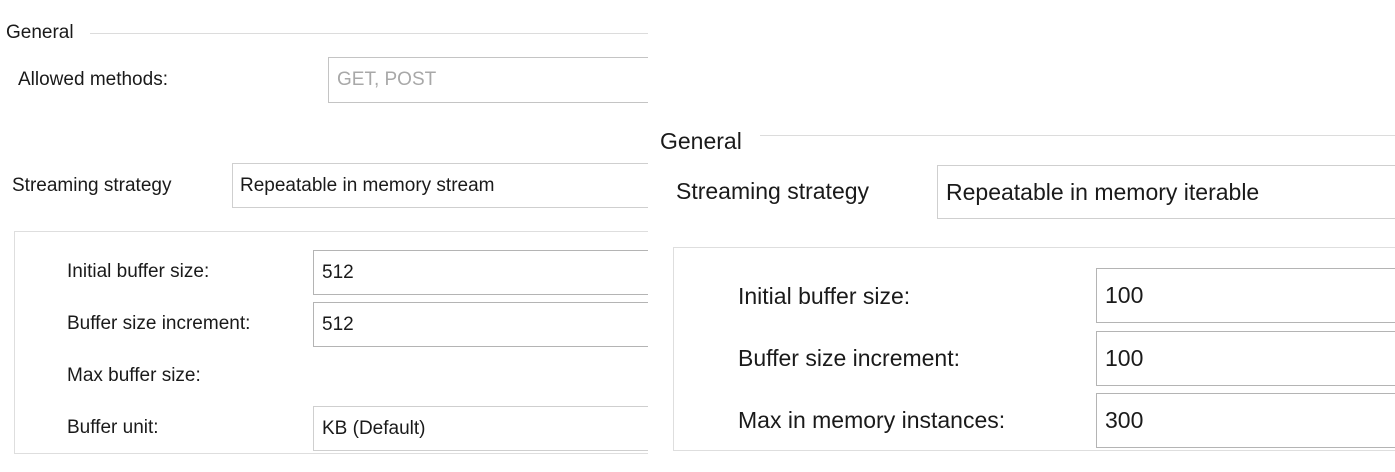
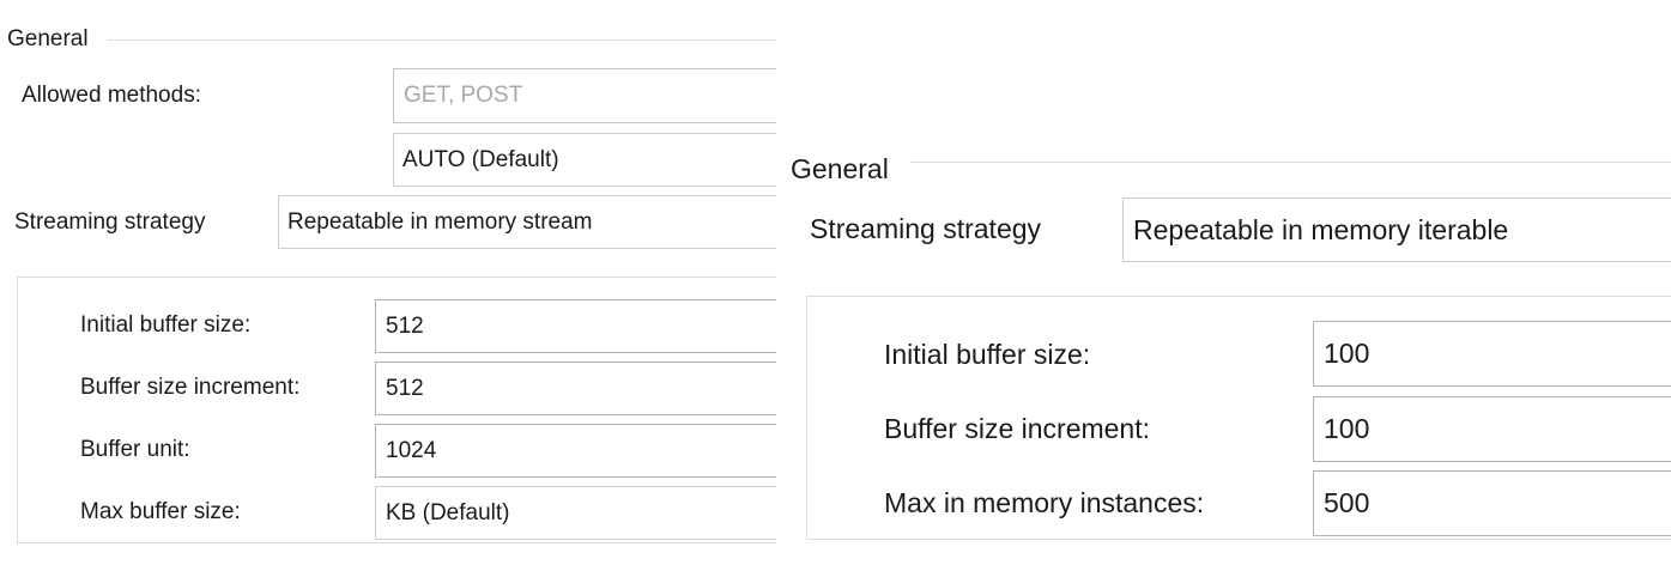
  General
  Allowed methods:
  GET, POST
+ AUTO (Default)
  Streaming strategy
  Repeatable in memory stream
  Initial buffer size:
  512
  Buffer size increment:
  512
- Max buffer size:
+ Buffer unit:
+ 1024
- Buffer unit:
+ Max buffer size:
  KB (Default)
  General
  Streaming strategy
  Repeatable in memory iterable
  Initial buffer size:
  100
  Buffer size increment:
  100
  Max in memory instances:
- 300
+ 500
